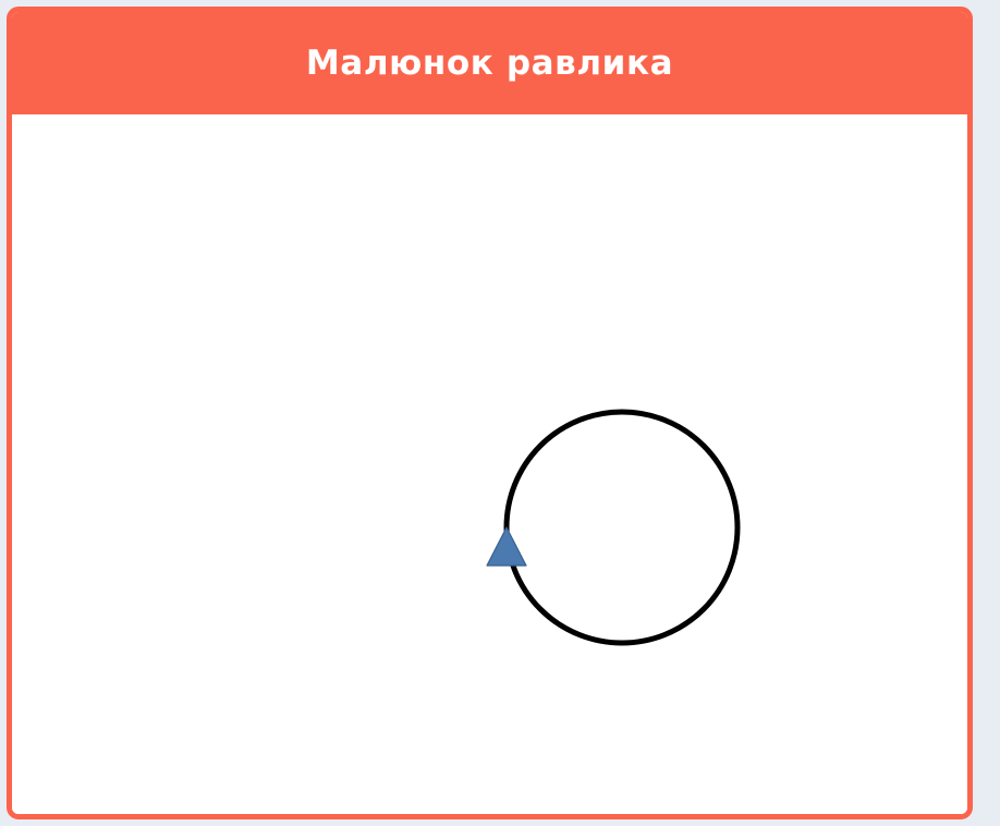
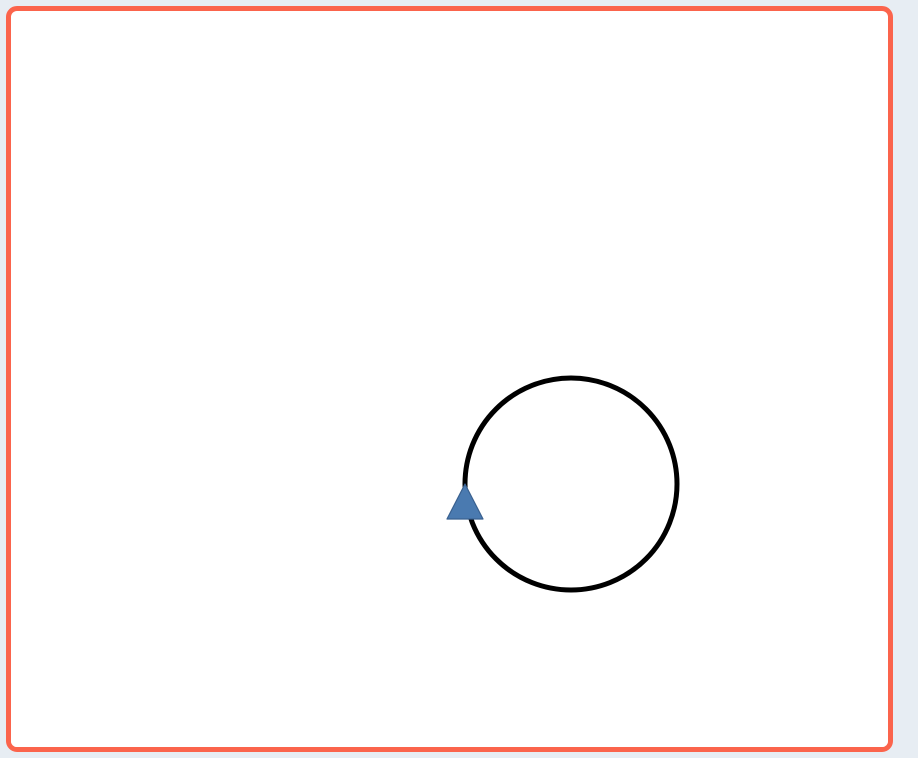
- Малюнок равлика
